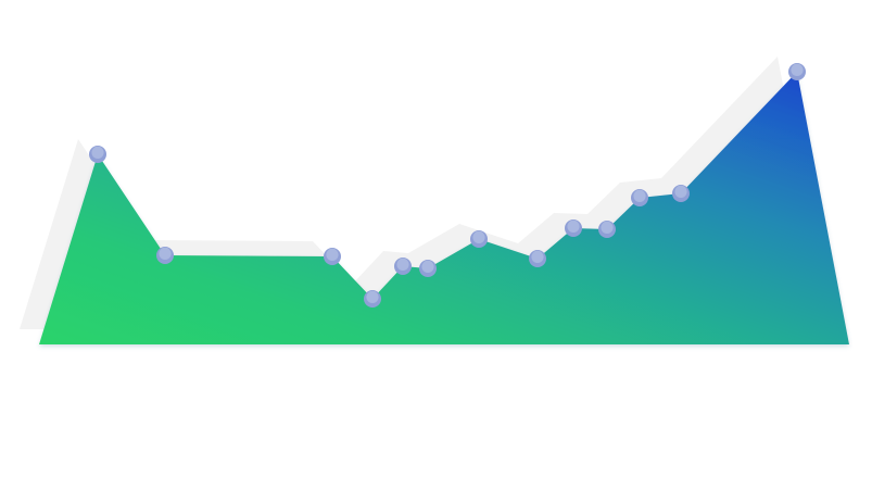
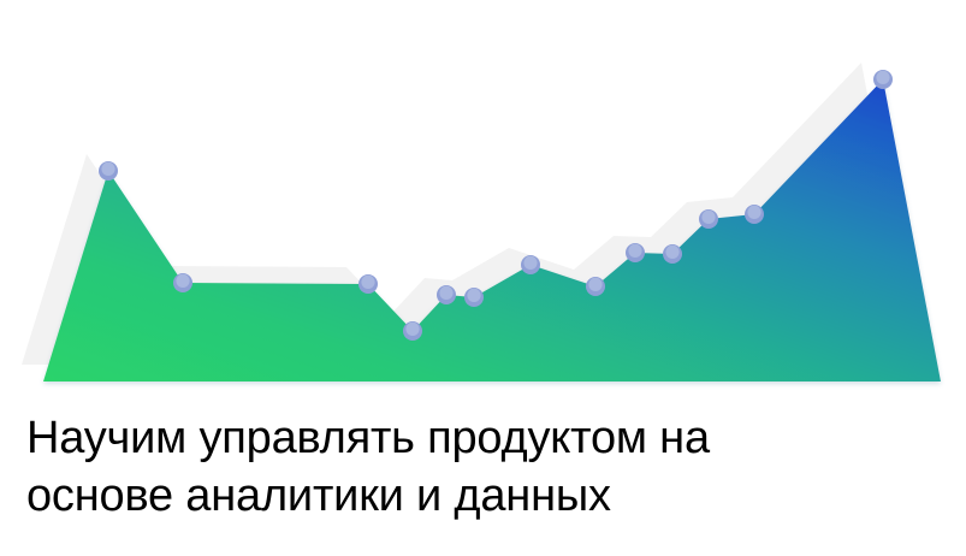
+ Научим управлять продуктом на
+ основе аналитики и данных
